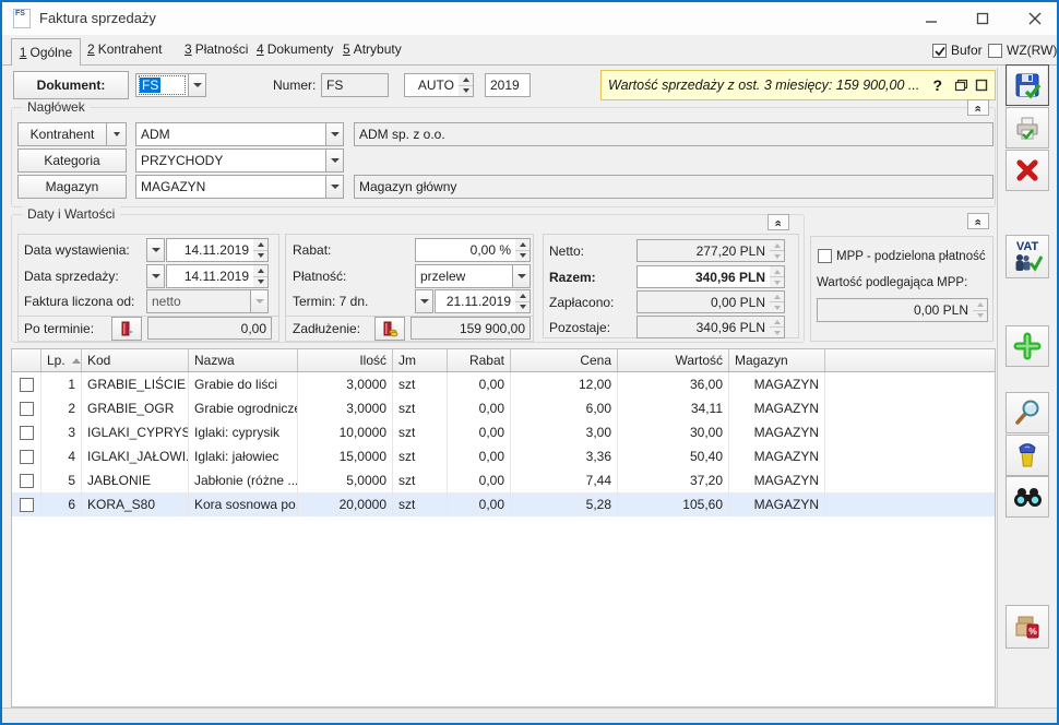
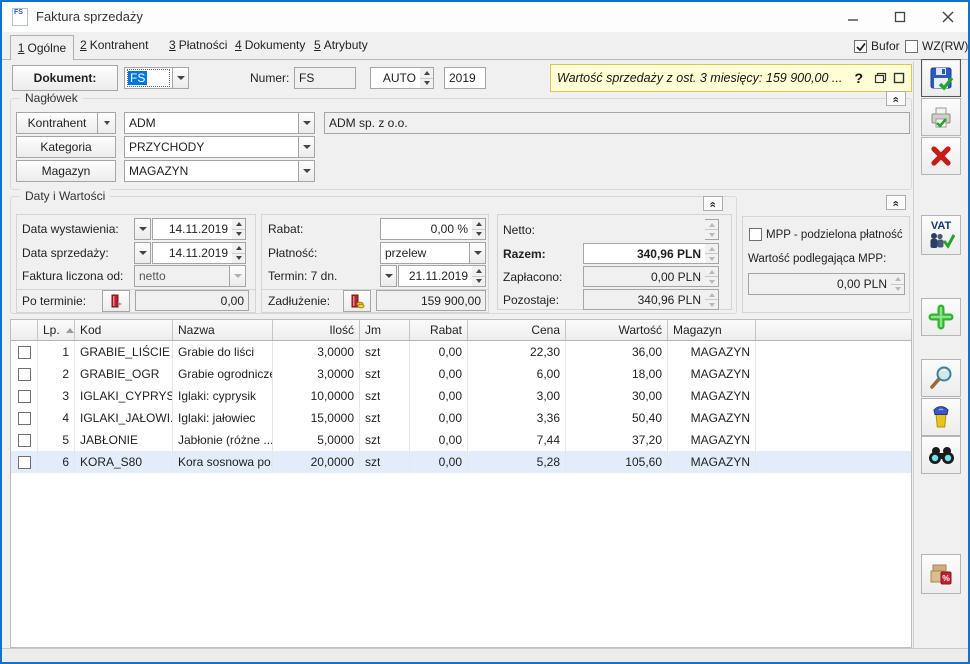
  Faktura sprzedaży
  1 Ogólne
  2 Kontrahent
  3 Płatności
  4 Dokumenty
  5 Atrybuty
  Bufor
  WZ(RW)
  Dokument:
  FS
  Numer:
  FS
  AUTO
  2019
  Wartość sprzedaży z ost. 3 miesięcy: 159 900,00 ...
  ?
  Nagłówek
  Kontrahent
  ADM
  ADM sp. z o.o.
  Kategoria
  PRZYCHODY
  Magazyn
  MAGAZYN
- Magazyn główny
  Daty i Wartości
  Data wystawienia:
  14.11.2019
  Data sprzedaży:
  14.11.2019
  Faktura liczona od:
  netto
  Po terminie:
  0,00
  Rabat:
  0,00 %
  Płatność:
  przelew
  Termin: 7 dn.
  21.11.2019
  Zadłużenie:
  159 900,00
  Netto:
- 277,20 PLN
  Razem:
  340,96 PLN
  Zapłacono:
  0,00 PLN
  Pozostaje:
  340,96 PLN
  MPP - podzielona płatność
  Wartość podlegająca MPP:
  0,00 PLN
  Lp.
  Kod
  Nazwa
  Ilość
  Jm
  Rabat
  Cena
  Wartość
  Magazyn
  1
  GRABIE_LIŚCIE
  Grabie do liści
  3,0000
  szt
  0,00
- 12,00
+ 22,30
  36,00
  MAGAZYN
  2
  GRABIE_OGR
  Grabie ogrodnicze
  3,0000
  szt
  0,00
  6,00
- 34,11
+ 18,00
  MAGAZYN
  3
  IGLAKI_CYPRYS
  Iglaki: cyprysik
  10,0000
  szt
  0,00
  3,00
  30,00
  MAGAZYN
  4
  IGLAKI_JAŁOWI.
  Iglaki: jałowiec
  15,0000
  szt
  0,00
  3,36
  50,40
  MAGAZYN
  5
  JABŁONIE
  Jabłonie (różne ...
  5,0000
  szt
  0,00
  7,44
  37,20
  MAGAZYN
  6
  KORA_S80
  Kora sosnowa po.
  20,0000
  szt
  0,00
  5,28
  105,60
  MAGAZYN
  VAT
  %
